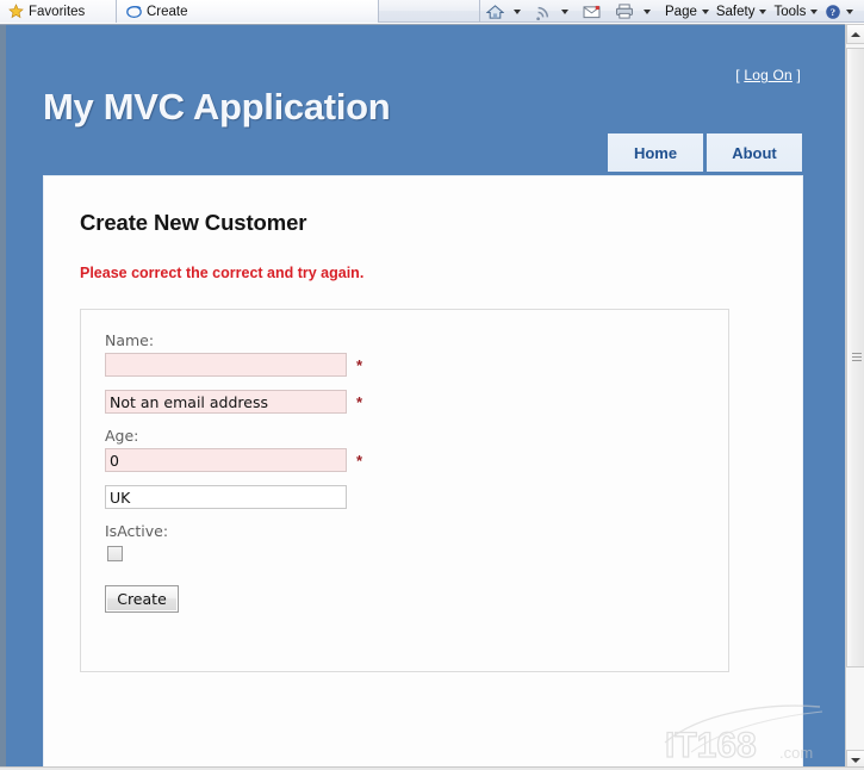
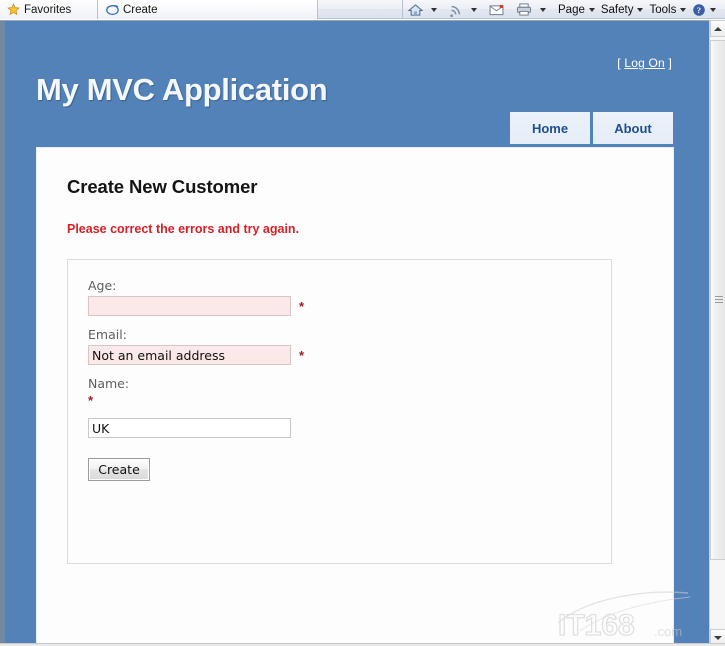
  Favorites
  Create
  Page
  Safety
  Tools
  ?
  [ Log On ]
  My MVC Application
  Home
  About
  Create New Customer
- Please correct the correct and try again.
+ Please correct the errors and try again.
- Name:
+ Age:
  *
+ Email:
  Not an email address
  *
- Age:
+ Name:
- 0
  *
  UK
- IsActive:
  Create
  IT168
  .com
